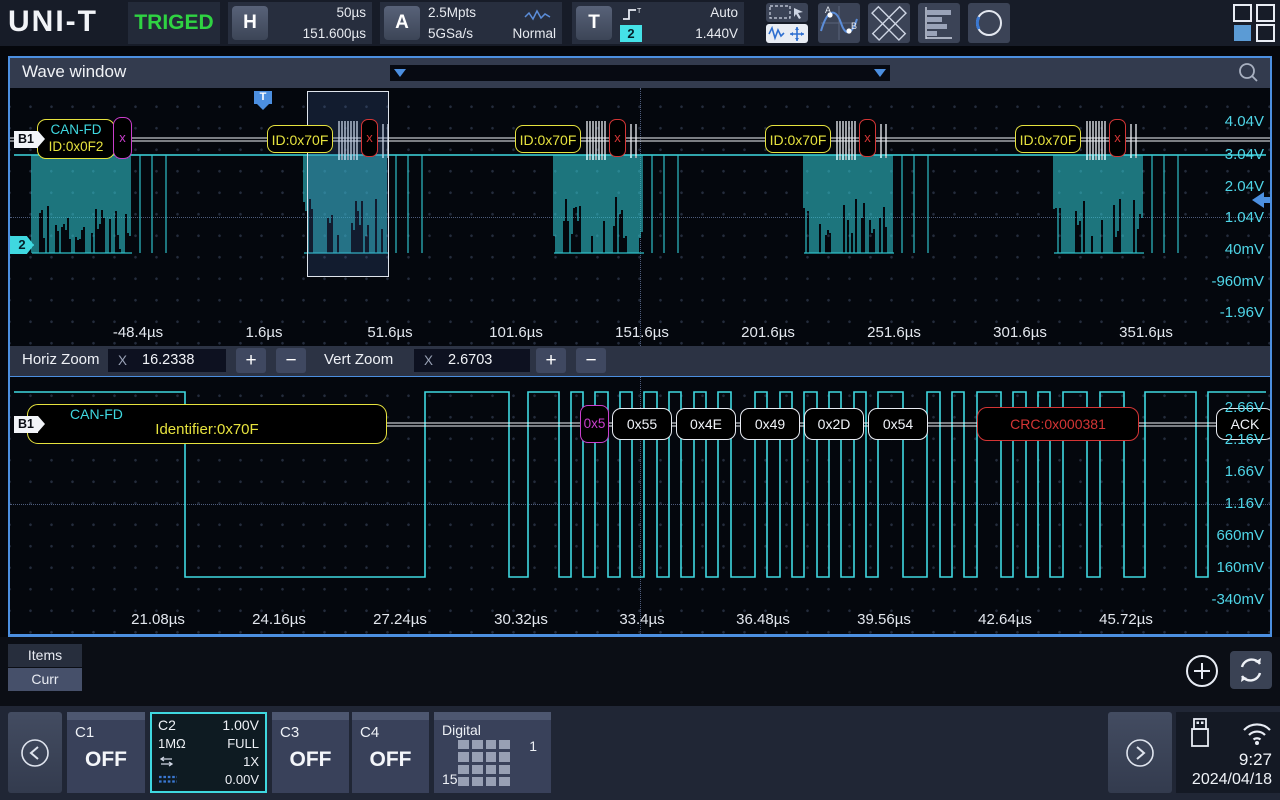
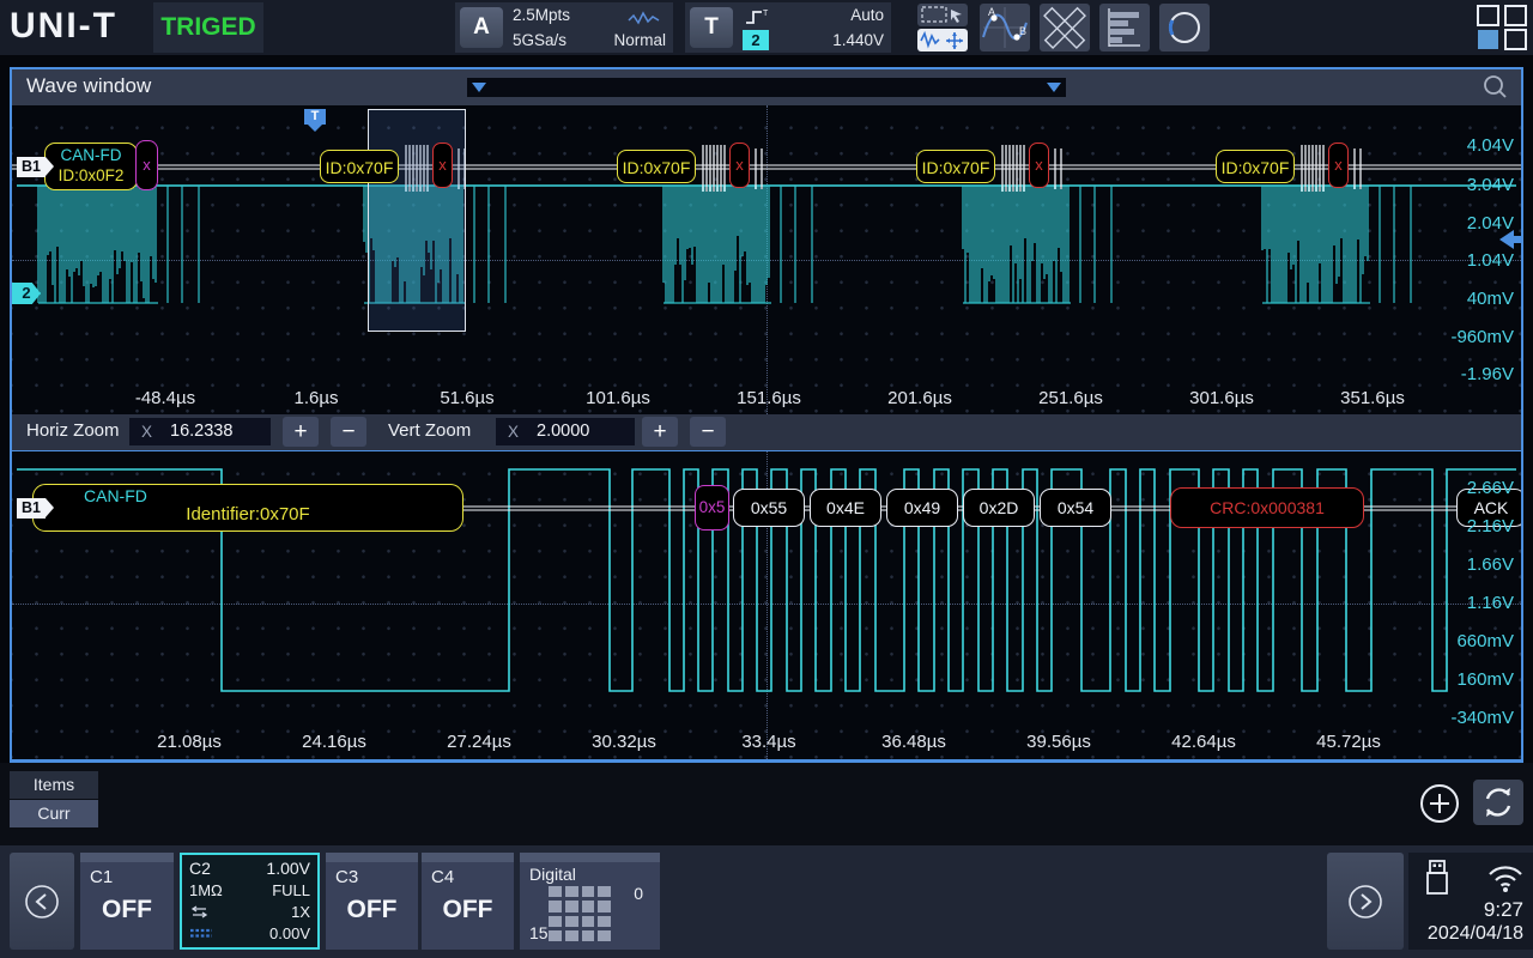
  UNI-T
  TRIGED
- H
- 50µs
- 151.600µs
  A
  2.5Mpts
  5GSa/s
  Normal
  T
  2
  Auto
  1.440V
  A
  B
  Wave window
  T
  B1
  2
  CAN-FD
  ID:0x0F2
  x
  ID:0x70F
  x
  ID:0x70F
  x
  ID:0x70F
  x
  ID:0x70F
  x
  4.04V
  3.04V
  2.04V
  1.04V
  40mV
  -960mV
  -1.96V
  -48.4µs
  1.6µs
  51.6µs
  101.6µs
  151.6µs
  201.6µs
  251.6µs
  301.6µs
  351.6µs
  Horiz Zoom
  X
  16.2338
  +
  −
  Vert Zoom
  X
- 2.6703
+ 2.0000
  +
  −
  B1
  CAN-FD
  Identifier:0x70F
  0x5
  0x55
  0x4E
  0x49
  0x2D
  0x54
  CRC:0x000381
  ACK
  2.66V
  2.16V
  1.66V
  1.16V
  660mV
  160mV
  -340mV
  21.08µs
  24.16µs
  27.24µs
  30.32µs
  33.4µs
  36.48µs
  39.56µs
  42.64µs
  45.72µs
  Items
  Curr
  C1
  OFF
  C2
  1.00V
  1MΩ
  FULL
  1X
  0.00V
  C3
  OFF
  C4
  OFF
  Digital
- 1
+ 0
  15
  9:27
  2024/04/18
